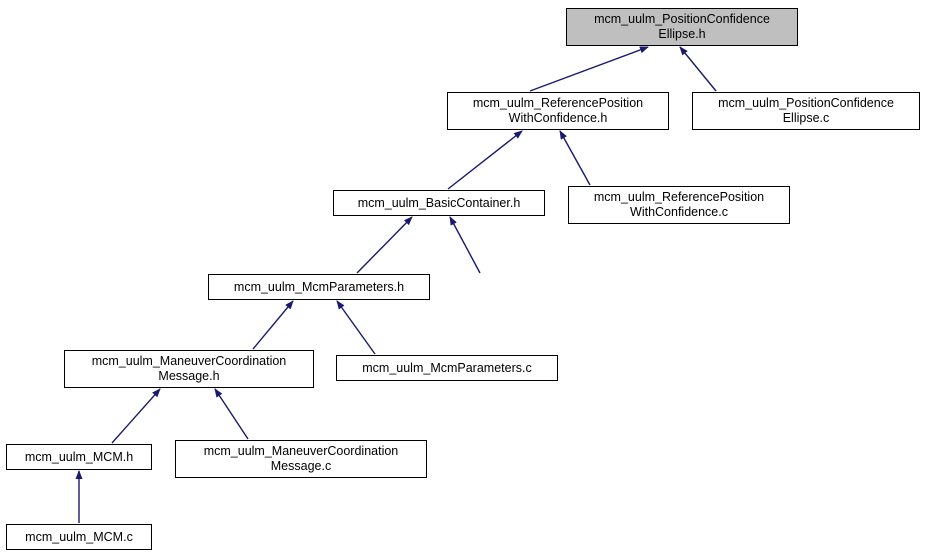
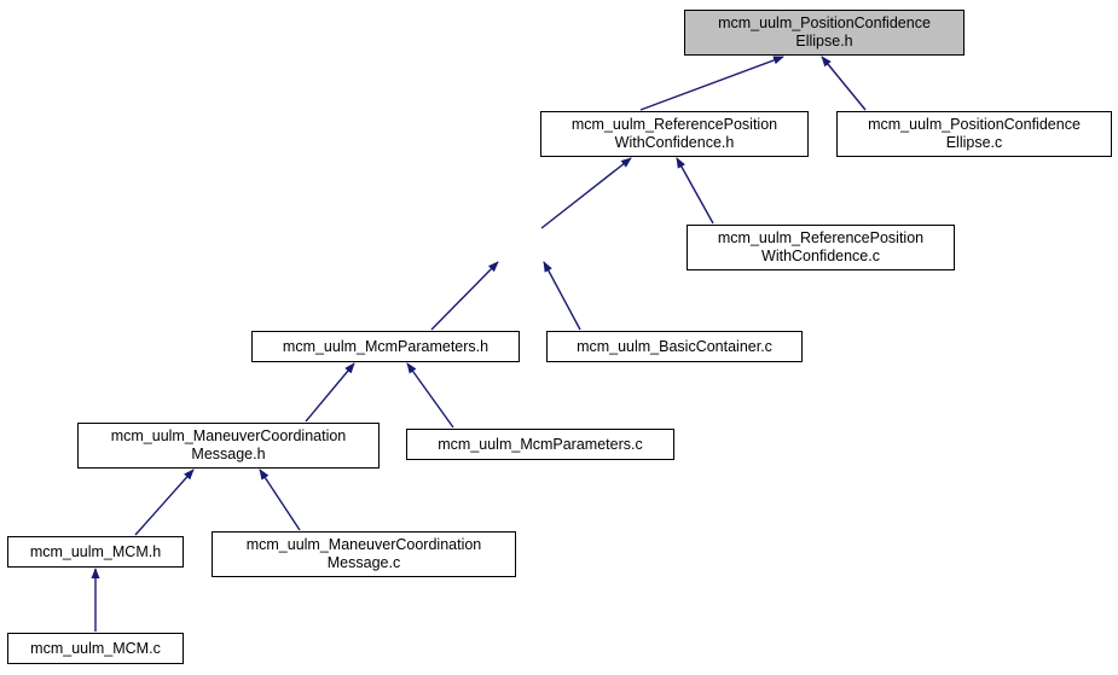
  mcm_uulm_PositionConfidence
  Ellipse.h
  mcm_uulm_ReferencePosition
  WithConfidence.h
  mcm_uulm_PositionConfidence
  Ellipse.c
- mcm_uulm_BasicContainer.h
  mcm_uulm_ReferencePosition
  WithConfidence.c
  mcm_uulm_McmParameters.h
+ mcm_uulm_BasicContainer.c
  mcm_uulm_ManeuverCoordination
  Message.h
  mcm_uulm_McmParameters.c
  mcm_uulm_MCM.h
  mcm_uulm_ManeuverCoordination
  Message.c
  mcm_uulm_MCM.c
